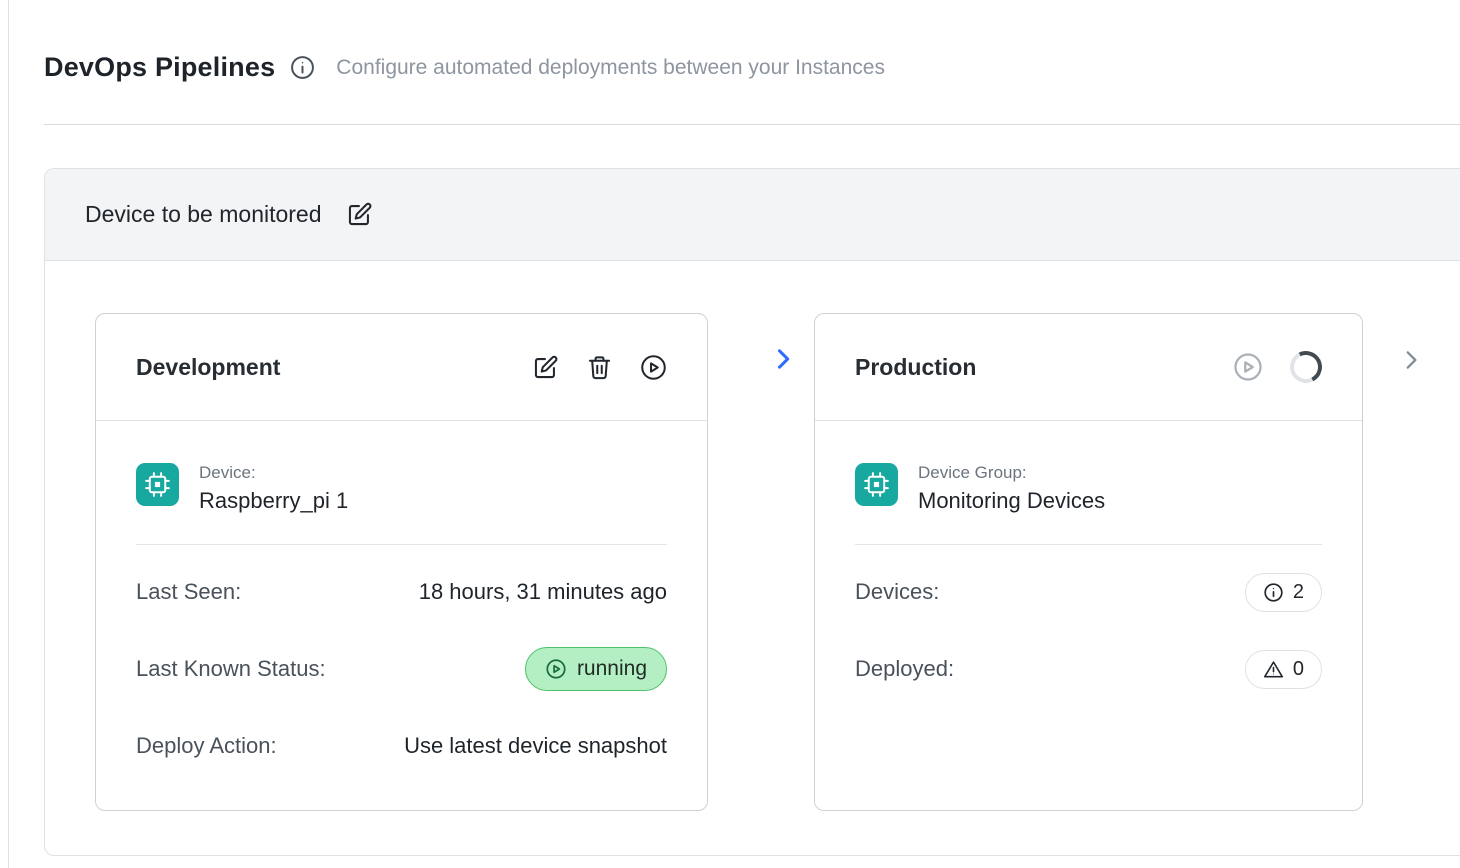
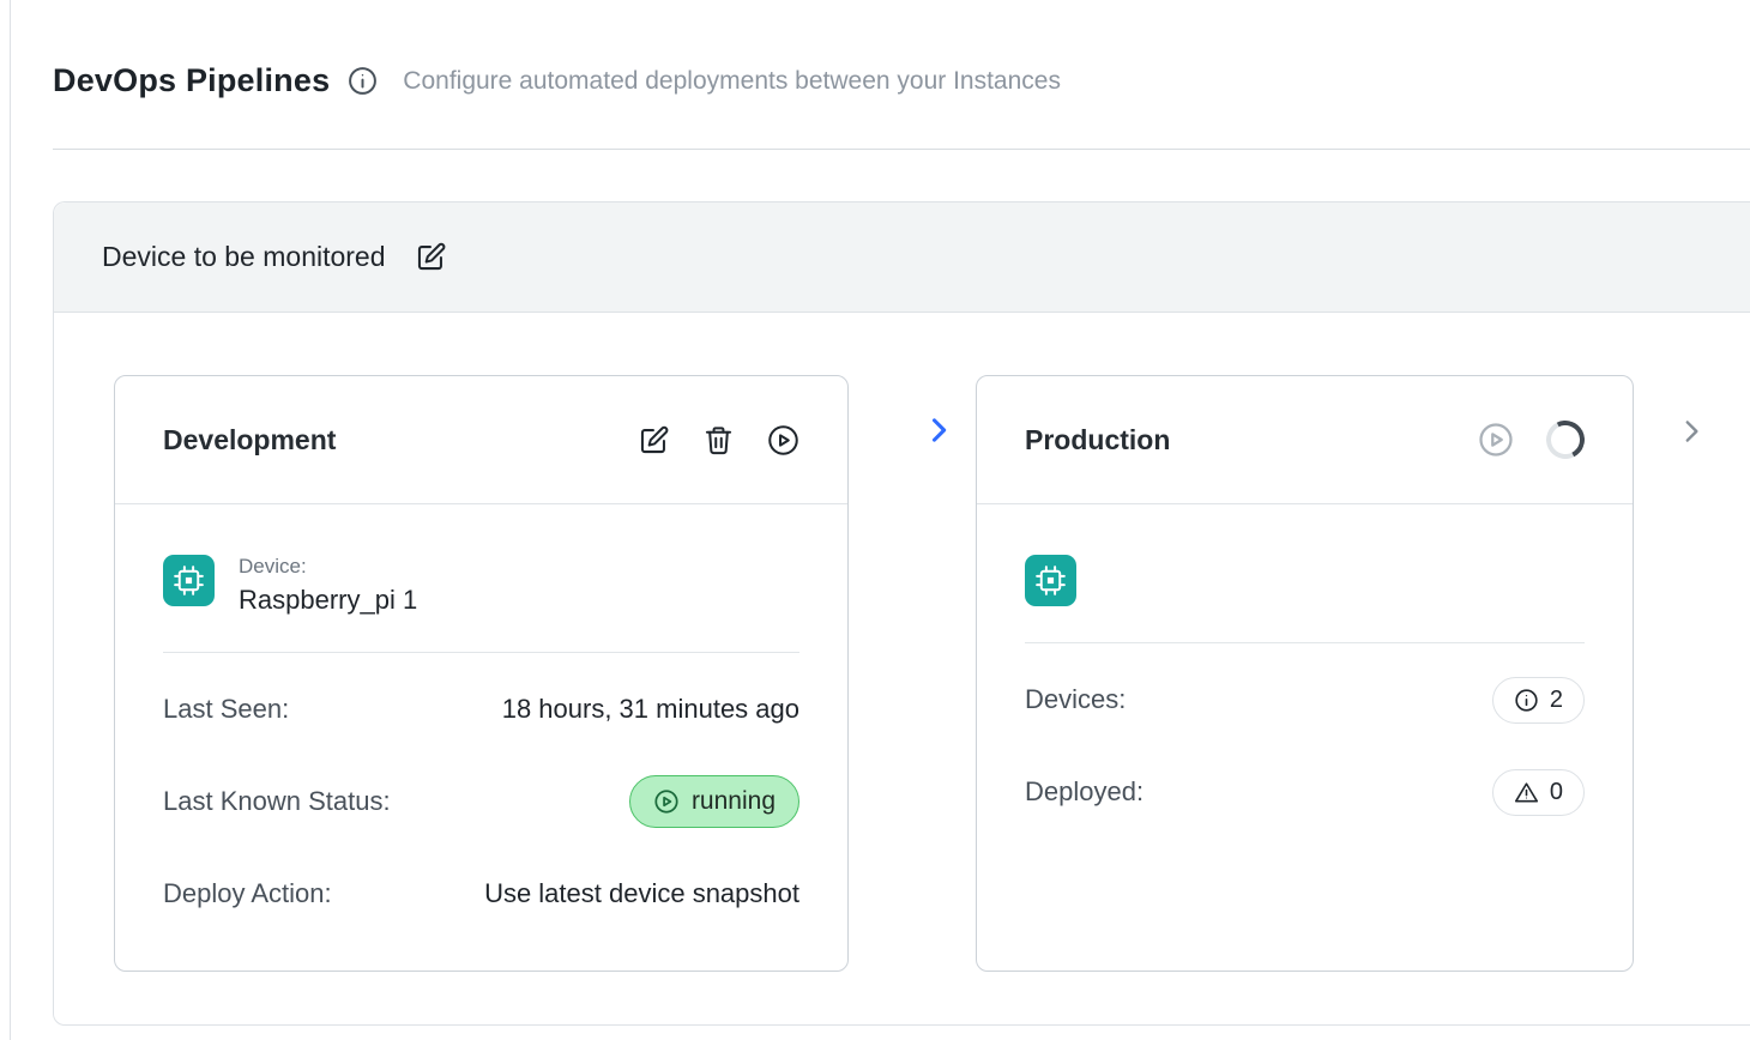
  DevOps Pipelines
  Configure automated deployments between your Instances
  Device to be monitored
  Development
  Device:
  Raspberry_pi 1
  Last Seen:
  18 hours, 31 minutes ago
  Last Known Status:
  running
  Deploy Action:
  Use latest device snapshot
  Production
- Device Group:
- Monitoring Devices
  Devices:
  2
  Deployed:
  0
